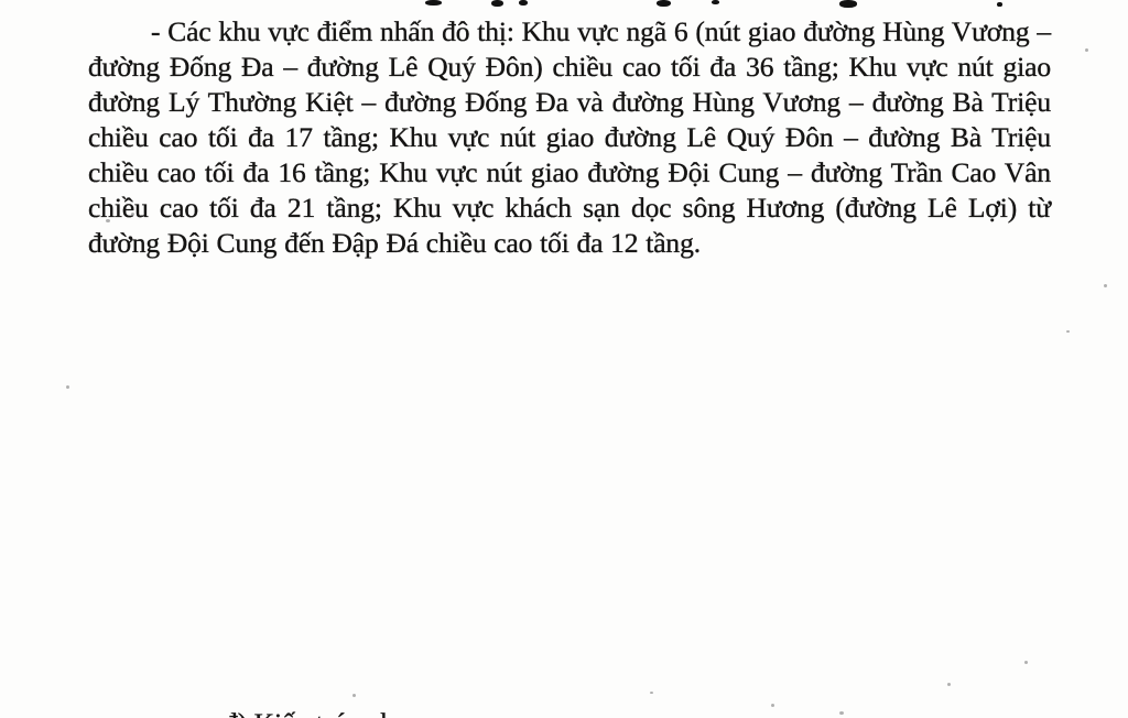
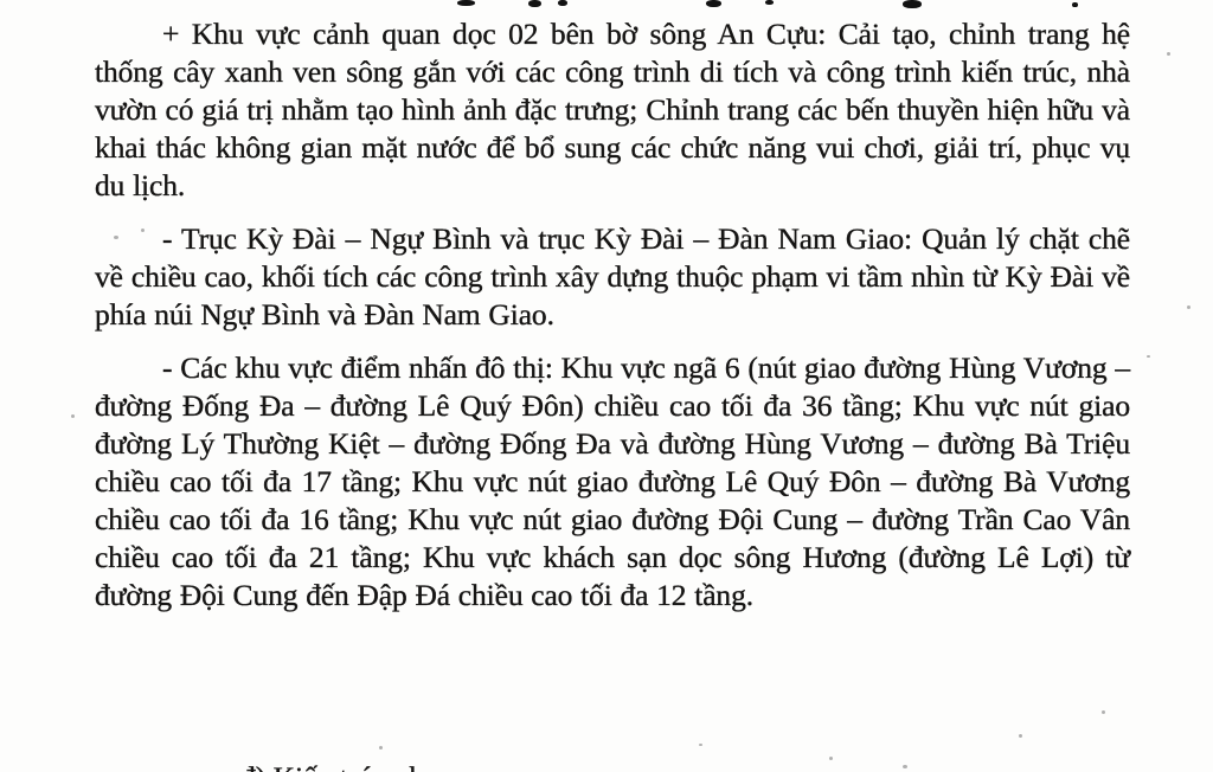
+ + Khu vực cảnh quan dọc 02 bên bờ sông An Cựu: Cải tạo, chỉnh trang hệ thống cây xanh ven sông gắn với các công trình di tích và công trình kiến trúc, nhà vườn có giá trị nhằm tạo hình ảnh đặc trưng; Chỉnh trang các bến thuyền hiện hữu và khai thác không gian mặt nước để bổ sung các chức năng vui chơi, giải trí, phục vụ du lịch.
+ - Trục Kỳ Đài – Ngự Bình và trục Kỳ Đài – Đàn Nam Giao: Quản lý chặt chẽ về chiều cao, khối tích các công trình xây dựng thuộc phạm vi tầm nhìn từ Kỳ Đài về phía núi Ngự Bình và Đàn Nam Giao.
- - Các khu vực điểm nhấn đô thị: Khu vực ngã 6 (nút giao đường Hùng Vương – đường Đống Đa – đường Lê Quý Đôn) chiều cao tối đa 36 tầng; Khu vực nút giao đường Lý Thường Kiệt – đường Đống Đa và đường Hùng Vương – đường Bà Triệu chiều cao tối đa 17 tầng; Khu vực nút giao đường Lê Quý Đôn – đường Bà Triệu chiều cao tối đa 16 tầng; Khu vực nút giao đường Đội Cung – đường Trần Cao Vân chiều cao tối đa 21 tầng; Khu vực khách sạn dọc sông Hương (đường Lê Lợi) từ đường Đội Cung đến Đập Đá chiều cao tối đa 12 tầng.
+ - Các khu vực điểm nhấn đô thị: Khu vực ngã 6 (nút giao đường Hùng Vương – đường Đống Đa – đường Lê Quý Đôn) chiều cao tối đa 36 tầng; Khu vực nút giao đường Lý Thường Kiệt – đường Đống Đa và đường Hùng Vương – đường Bà Triệu chiều cao tối đa 17 tầng; Khu vực nút giao đường Lê Quý Đôn – đường Bà Vương chiều cao tối đa 16 tầng; Khu vực nút giao đường Đội Cung – đường Trần Cao Vân chiều cao tối đa 21 tầng; Khu vực khách sạn dọc sông Hương (đường Lê Lợi) từ đường Đội Cung đến Đập Đá chiều cao tối đa 12 tầng.
